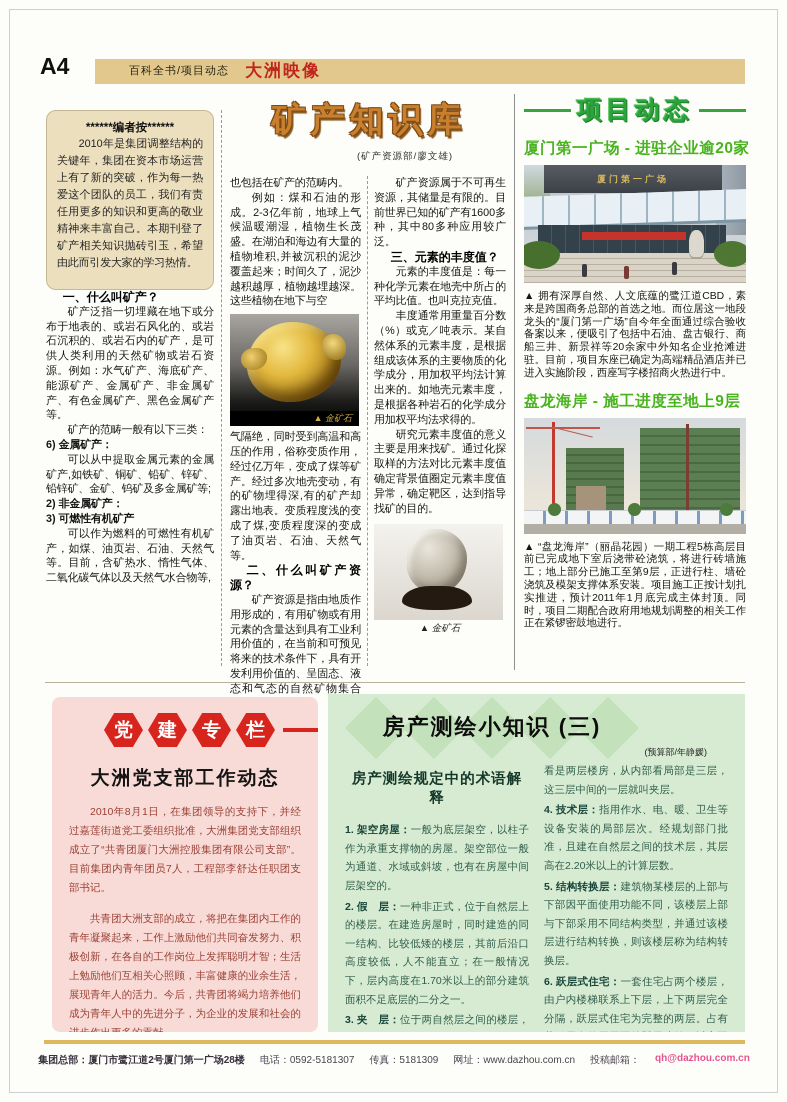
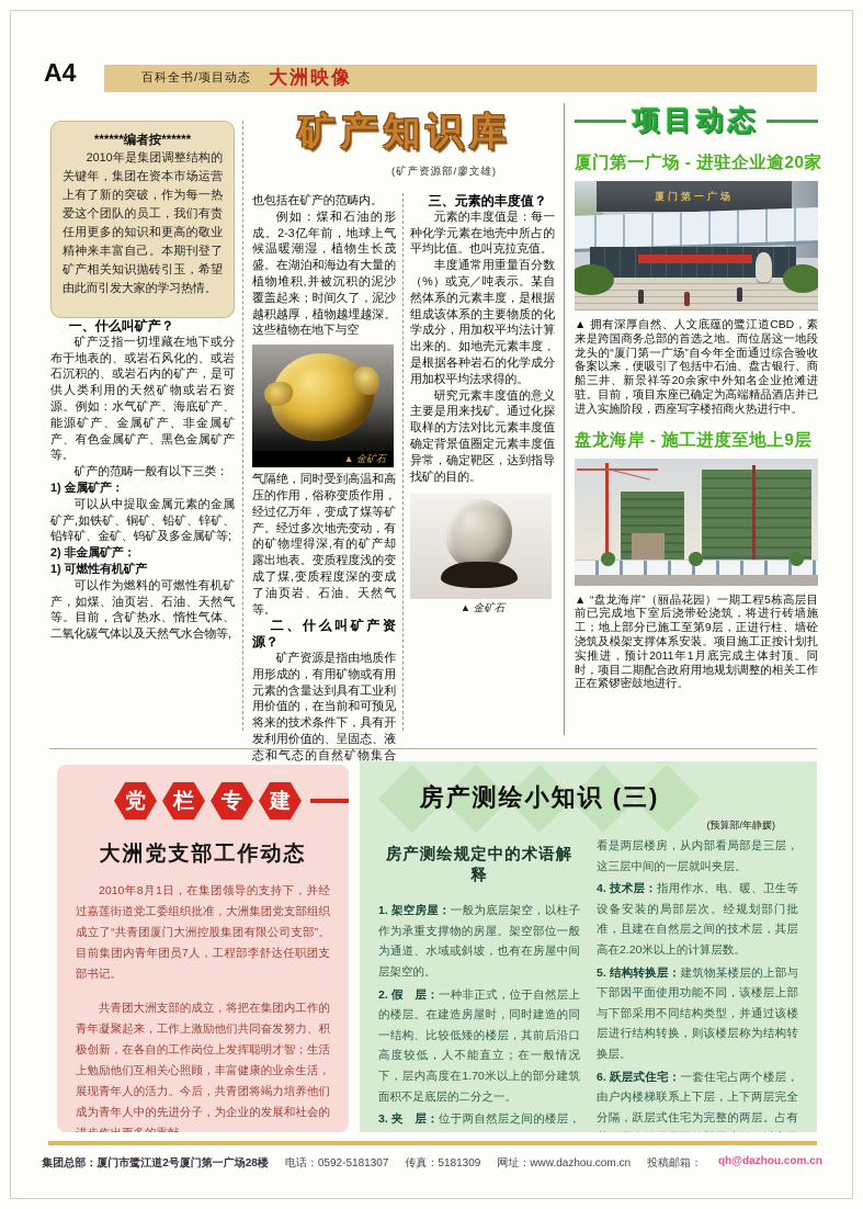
  A4
  百科全书/项目动态
  大洲映像
  ******编者按******
  2010年是集团调整结构的关键年，集团在资本市场运营上有了新的突破，作为每一热爱这个团队的员工，我们有责任用更多的知识和更高的敬业精神来丰富自己。本期刊登了矿产相关知识抛砖引玉，希望由此而引发大家的学习热情。
  一、什么叫矿产？
  矿产泛指一切埋藏在地下或分布于地表的、或岩石风化的、或岩石沉积的、或岩石内的矿产，是可供人类利用的天然矿物或岩石资源。例如：水气矿产、海底矿产、能源矿产、金属矿产、非金属矿产、有色金属矿产、黑色金属矿产等。
  矿产的范畴一般有以下三类：
- 6) 金属矿产：
+ 1) 金属矿产：
  可以从中提取金属元素的金属矿产,如铁矿、铜矿、铅矿、锌矿、铅锌矿、金矿、钨矿及多金属矿等;
  2) 非金属矿产：
- 3) 可燃性有机矿产
+ 1) 可燃性有机矿产
  可以作为燃料的可燃性有机矿产，如煤、油页岩、石油、天然气等。目前，含矿热水、惰性气体、二氧化碳气体以及天然气水合物等,
  矿产知识库
  (矿产资源部/廖文雄)
  也包括在矿产的范畴内。
  例如：煤和石油的形成。2-3亿年前，地球上气候温暖潮湿，植物生长茂盛。在湖泊和海边有大量的植物堆积,并被沉积的泥沙覆盖起来；时间久了，泥沙越积越厚，植物越埋越深。这些植物在地下与空
  ▲ 金矿石
  气隔绝，同时受到高温和高压的作用，俗称变质作用，经过亿万年，变成了煤等矿产。经过多次地壳变动，有的矿物埋得深,有的矿产却露出地表。变质程度浅的变成了煤,变质程度深的变成了油页岩、石油、天然气等。
  二、什么叫矿产资源？
  矿产资源是指由地质作用形成的，有用矿物或有用元素的含量达到具有工业利用价值的，在当前和可预见将来的技术条件下，具有开发利用价值的、呈固态、液态和气态的自然矿物集合
- 矿产资源属于不可再生资源，其储量是有限的。目前世界已知的矿产有1600多种，其中80多种应用较广泛。
  三、元素的丰度值？
  元素的丰度值是：每一种化学元素在地壳中所占的平均比值。也叫克拉克值。
  丰度通常用重量百分数（%）或克／吨表示。某自然体系的元素丰度，是根据组成该体系的主要物质的化学成分，用加权平均法计算出来的。如地壳元素丰度，是根据各种岩石的化学成分用加权平均法求得的。
  研究元素丰度值的意义主要是用来找矿。通过化探取样的方法对比元素丰度值确定背景值圈定元素丰度值异常，确定靶区，达到指导找矿的目的。
  ▲ 金矿石
  项目动态
  厦门第一广场 - 进驻企业逾20家
  厦门第一广场
  ▲ 拥有深厚自然、人文底蕴的鹭江道CBD，素来是跨国商务总部的首选之地。而位居这一地段龙头的“厦门第一广场”自今年全面通过综合验收备案以来，便吸引了包括中石油、盘古银行、商船三井、新景祥等20余家中外知名企业抢滩进驻。目前，项目东座已确定为高端精品酒店并已进入实施阶段，西座写字楼招商火热进行中。
  盘龙海岸 - 施工进度至地上9层
  ▲ “盘龙海岸”（丽晶花园）一期工程5栋高层目前已完成地下室后浇带砼浇筑，将进行砖墙施工；地上部分已施工至第9层，正进行柱、墙砼浇筑及模架支撑体系安装。项目施工正按计划扎实推进，预计2011年1月底完成主体封顶。同时，项目二期配合政府用地规划调整的相关工作正在紧锣密鼓地进行。
  党
- 建
+ 栏
  专
- 栏
+ 建
  大洲党支部工作动态
  2010年8月1日，在集团领导的支持下，并经过嘉莲街道党工委组织批准，大洲集团党支部组织成立了“共青团厦门大洲控股集团有限公司支部”。目前集团内青年团员7人，工程部李舒达任职团支部书记。
  共青团大洲支部的成立，将把在集团内工作的青年凝聚起来，工作上激励他们共同奋发努力、积极创新，在各自的工作岗位上发挥聪明才智；生活上勉励他们互相关心照顾，丰富健康的业余生活，展现青年人的活力。今后，共青团将竭力培养他们成为青年人中的先进分子，为企业的发展和社会的
  房产测绘小知识 (三)
  (预算部/年静媛)
  房产测绘规定中的术语解释
  1. 架空房屋：一般为底层架空，以柱子作为承重支撑物的房屋。架空部位一般为通道、水域或斜坡，也有在房屋中间层架空的。
  2. 假 层：一种非正式，位于自然层上的楼层。在建造房屋时，同时建造的同一结构、比较低矮的楼层，其前后沿口高度较低，人不能直立；在一般情况下，层内高度在1.70米以上的部分建筑面积不足底层的二分之一。
  看是两层楼房，从内部看局部是三层，这三层中间的一层就叫夹层。
  4. 技术层：指用作水、电、暖、卫生等设备安装的局部层次。经规划部门批准，且建在自然层之间的技术层，其层高在2.20米以上的计算层数。
  5. 结构转换层：建筑物某楼层的上部与下部因平面使用功能不同，该楼层上部与下部采用不同结构类型，并通过该楼层进行结构转换，则该楼层称为结构转换层。
  集团总部：厦门市鹭江道2号厦门第一广场28楼
  电话：0592-5181307
  传真：5181309
  网址：www.dazhou.com.cn
  投稿邮箱：
  qh@dazhou.com.cn
